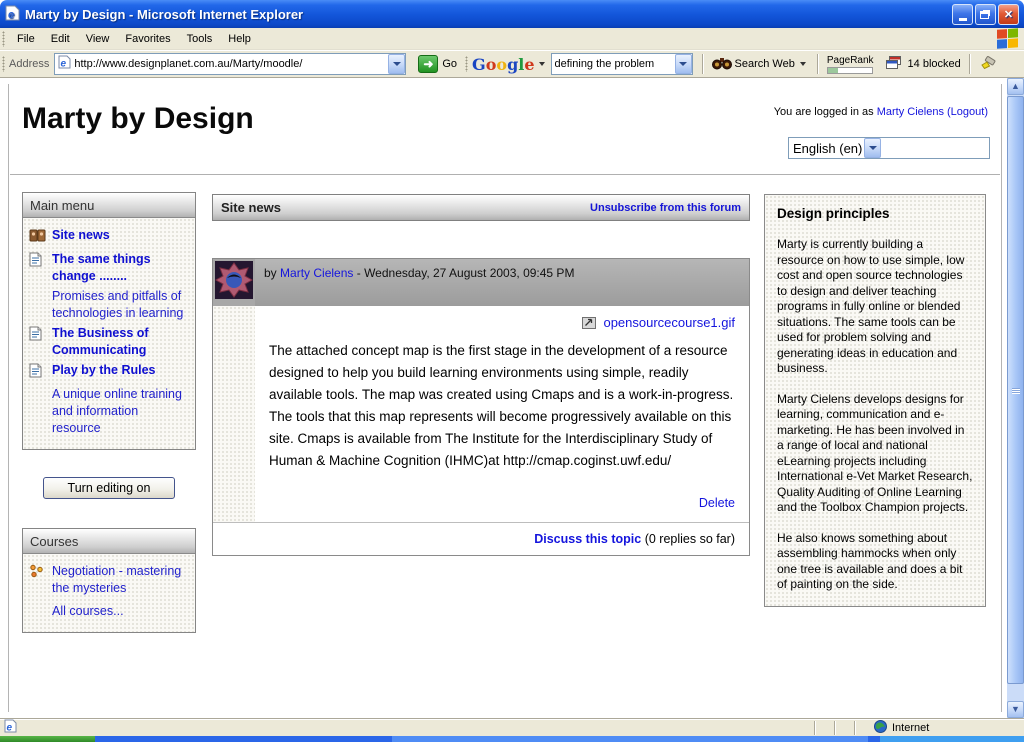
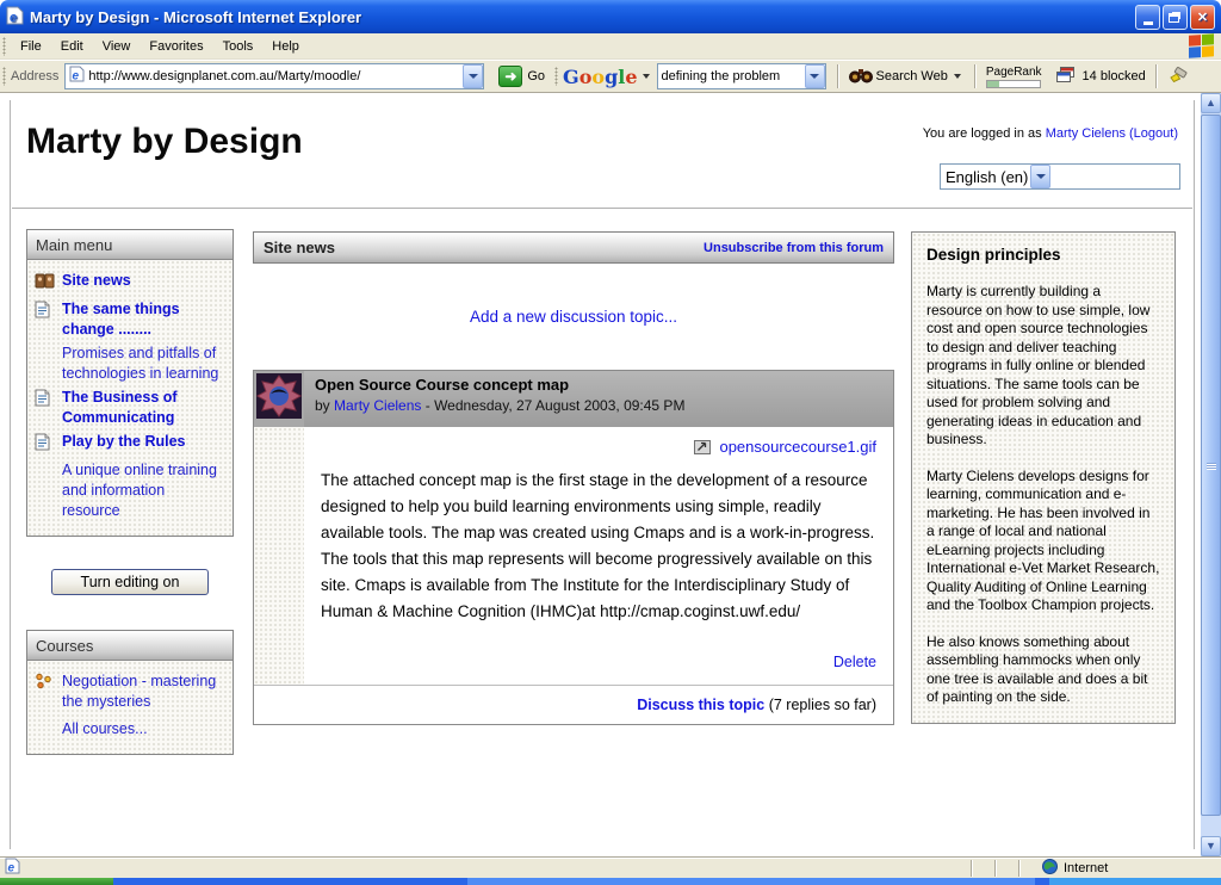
  e
  Marty by Design - Microsoft Internet Explorer
  ✕
  File
  Edit
  View
  Favorites
  Tools
  Help
  Address
  e
  http://www.designplanet.com.au/Marty/moodle/
  ➜
  Go
  Google
  defining the problem
  Search Web
  PageRank
  14 blocked
  Marty by Design
  You are logged in as Marty Cielens (Logout)
  English (en)
  Main menu
  Site news
  The same things change ........
  Promises and pitfalls of technologies in learning
  The Business of Communicating
  Play by the Rules
  A unique online training and information resource
  Turn editing on
  Courses
  Negotiation - mastering the mysteries
  All courses...
  Site news
  Unsubscribe from this forum
+ Add a new discussion topic...
+ Open Source Course concept map
  by Marty Cielens - Wednesday, 27 August 2003, 09:45 PM
  opensourcecourse1.gif
  The attached concept map is the first stage in the development of a resource designed to help you build learning environments using simple, readily available tools. The map was created using Cmaps and is a work-in-progress. The tools that this map represents will become progressively available on this site. Cmaps is available from The Institute for the Interdisciplinary Study of Human & Machine Cognition (IHMC)at http://cmap.coginst.uwf.edu/
  Delete
- Discuss this topic (0 replies so far)
+ Discuss this topic (7 replies so far)
  Design principles
  Marty is currently building a resource on how to use simple, low cost and open source technologies to design and deliver teaching programs in fully online or blended situations. The same tools can be used for problem solving and generating ideas in education and business.
  Marty Cielens develops designs for learning, communication and e-marketing. He has been involved in a range of local and national eLearning projects including International e-Vet Market Research, Quality Auditing of Online Learning and the Toolbox Champion projects.
  He also knows something about assembling hammocks when only one tree is available and does a bit of painting on the side.
  ▲
  ▼
  e
  Internet
